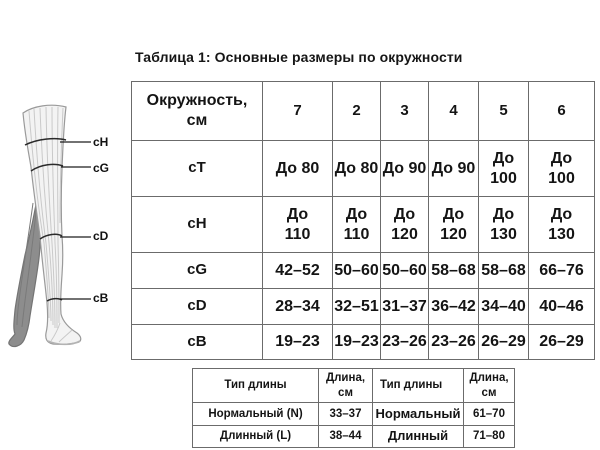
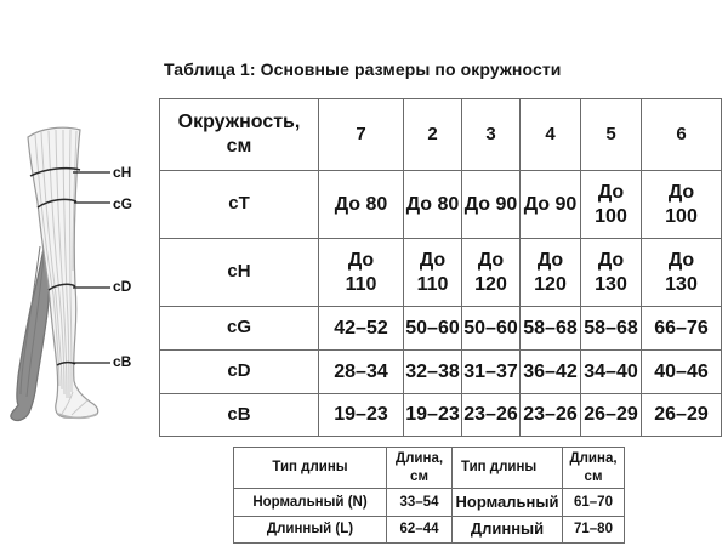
  cH
  cG
  cD
  cB
  Таблица 1: Основные размеры по окружности
  Окружность, см	7	2	3	4	5	6
  cT	До 80	До 80	До 90	До 90	До 100	До 100
  cH	До 110	До 110	До 120	До 120	До 130	До 130
  cG	42–52	50–60	50–60	58–68	58–68	66–76
- cD	28–34	32–51	31–37	36–42	34–40	40–46
+ cD	28–34	32–38	31–37	36–42	34–40	40–46
  cB	19–23	19–23	23–26	23–26	26–29	26–29
  Тип длины	Длина, см	Тип длины	Длина, см
- Нормальный (N)	33–37	Нормальный	61–70
+ Нормальный (N)	33–54	Нормальный	61–70
- Длинный (L)	38–44	Длинный	71–80
+ Длинный (L)	62–44	Длинный	71–80
